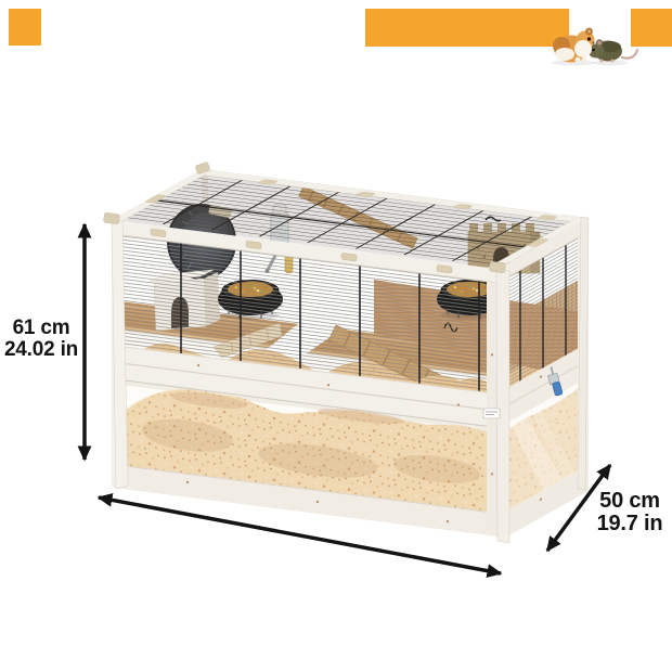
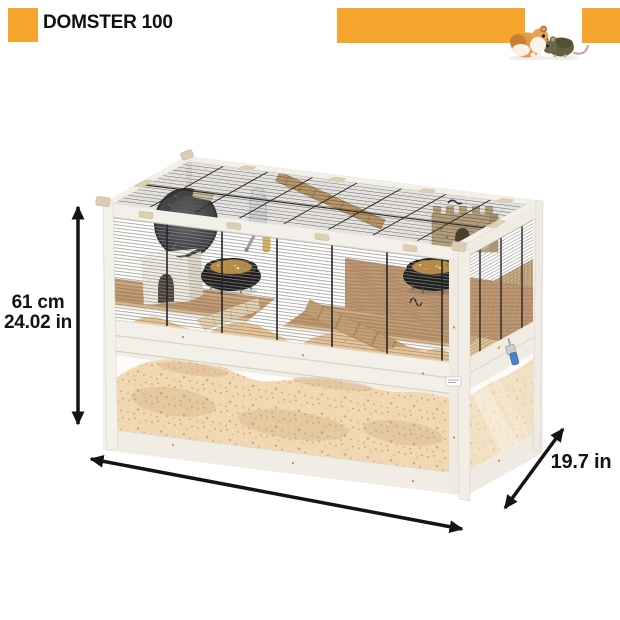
+ DOMSTER 100
  61 cm
  24.02 in
- 50 cm
  19.7 in
